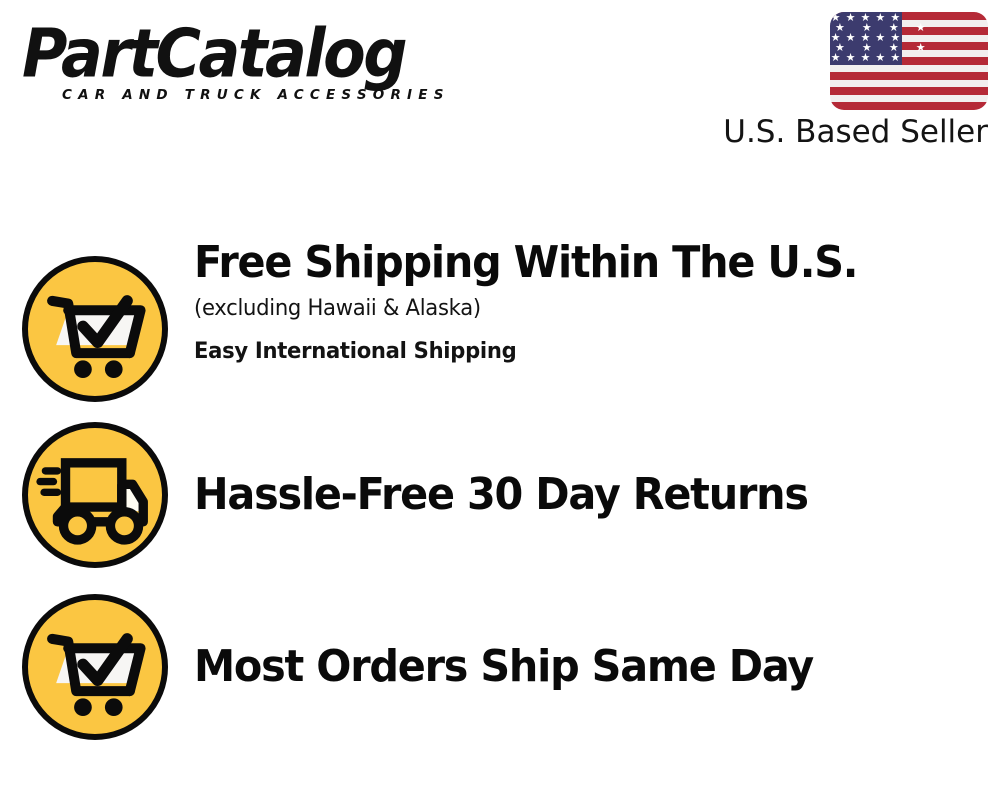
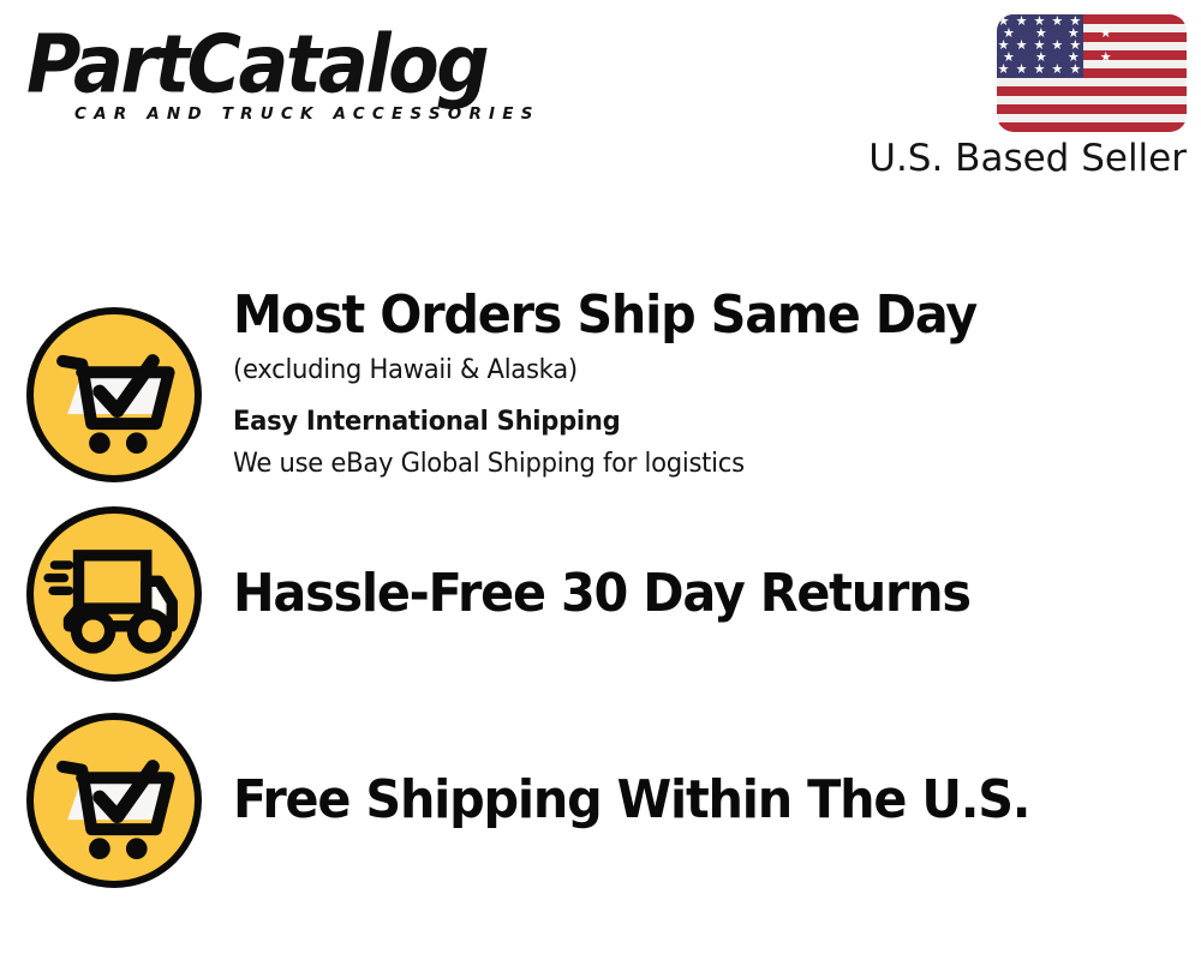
  PartCatalog
  CAR AND TRUCK ACCESSORIES
  ★ ★ ★ ★ ★
  ★ ★ ★ ★
  ★ ★ ★ ★ ★
  ★ ★ ★ ★
  ★ ★ ★ ★ ★
  U.S. Based Seller
- Free Shipping Within The U.S.
+ Most Orders Ship Same Day
  (excluding Hawaii & Alaska)
  Easy International Shipping
+ We use eBay Global Shipping for logistics
  Hassle-Free 30 Day Returns
- Most Orders Ship Same Day
+ Free Shipping Within The U.S.
